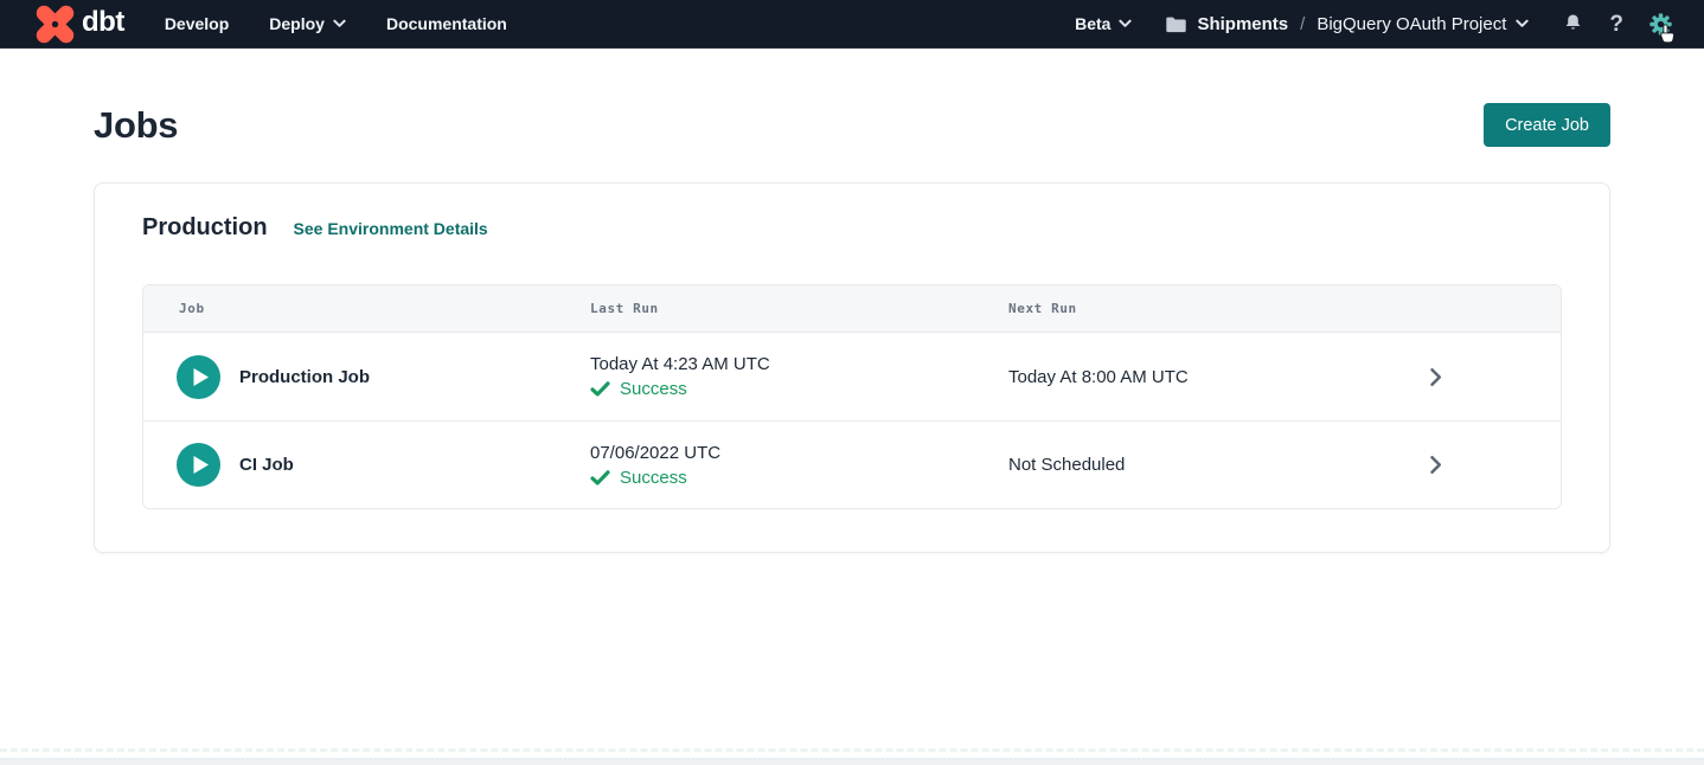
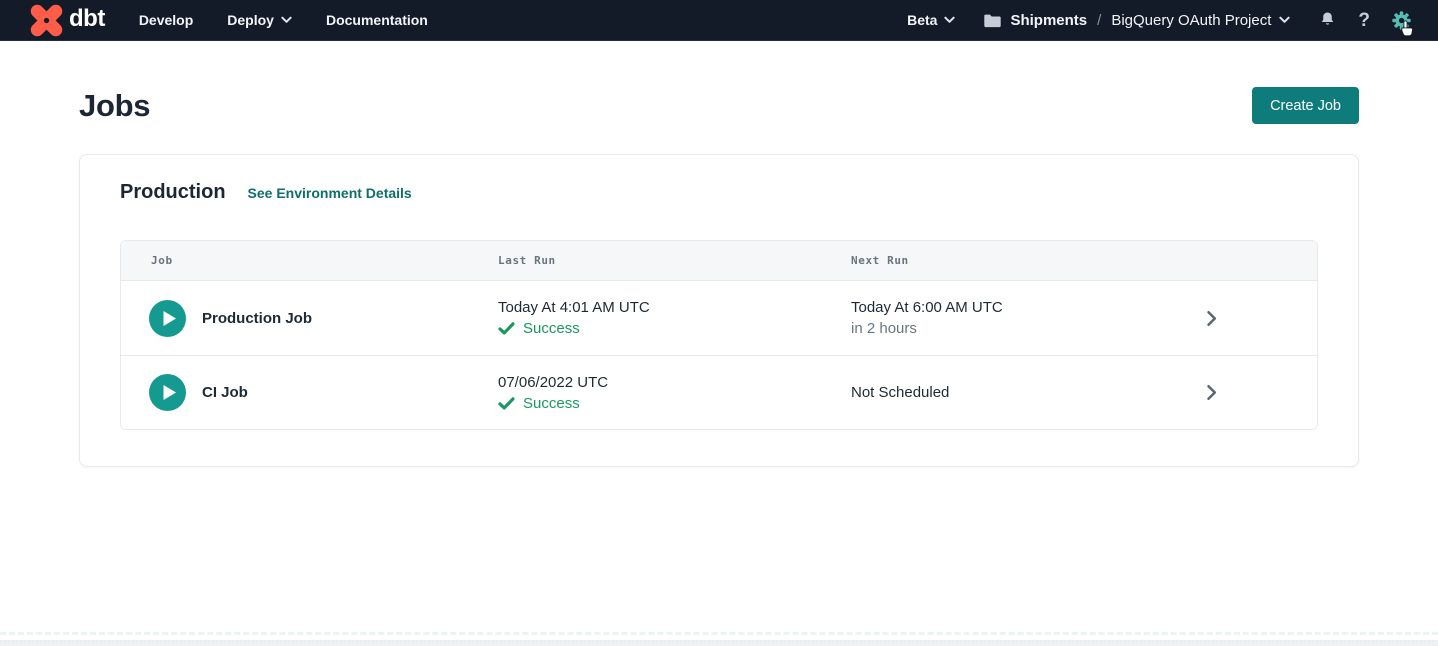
  dbt
  Develop
  Deploy
  Documentation
  Beta
  Shipments
  /
  BigQuery OAuth Project
  ?
  Jobs
  Create Job
  Production
  See Environment Details
  Job
  Last Run
  Next Run
  Production Job
- Today At 4:23 AM UTC
+ Today At 4:01 AM UTC
  Success
- Today At 8:00 AM UTC
+ Today At 6:00 AM UTC
+ in 2 hours
  CI Job
  07/06/2022 UTC
  Success
  Not Scheduled
